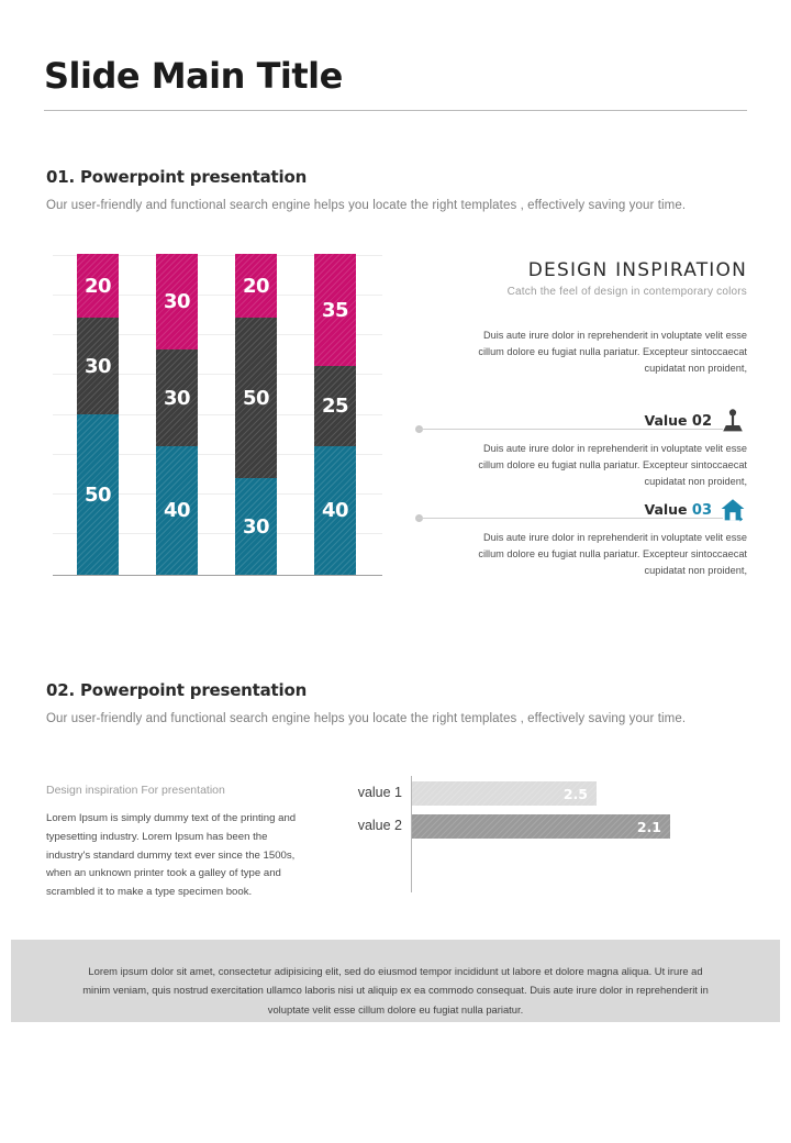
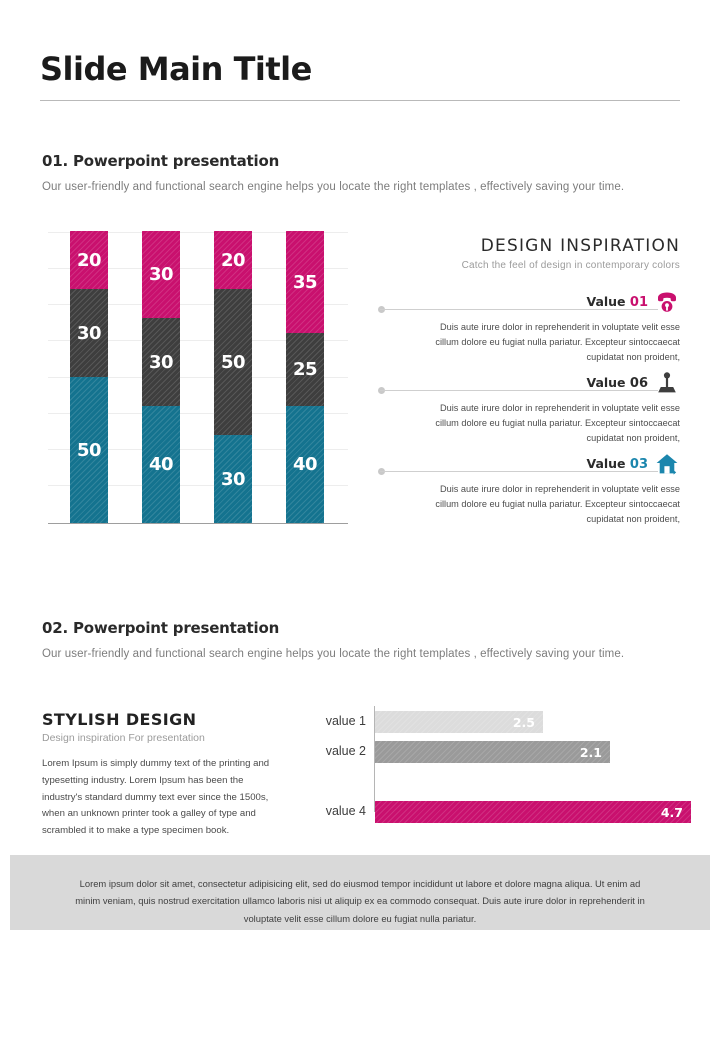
  Slide Main Title
  01. Powerpoint presentation
  Our user-friendly and functional search engine helps you locate the right templates , effectively saving your time.
  50
  30
  20
  40
  30
  30
  30
  50
  20
  40
  25
  35
  DESIGN INSPIRATION
  Catch the feel of design in contemporary colors
+ Value 01
  Duis aute irure dolor in reprehenderit in voluptate velit esse cillum dolore eu fugiat nulla pariatur. Excepteur sintoccaecat cupidatat non proident,
- Value 02
+ Value 06
  Duis aute irure dolor in reprehenderit in voluptate velit esse cillum dolore eu fugiat nulla pariatur. Excepteur sintoccaecat cupidatat non proident,
  Value 03
  Duis aute irure dolor in reprehenderit in voluptate velit esse cillum dolore eu fugiat nulla pariatur. Excepteur sintoccaecat cupidatat non proident,
  02. Powerpoint presentation
  Our user-friendly and functional search engine helps you locate the right templates , effectively saving your time.
+ STYLISH DESIGN
  Design inspiration For presentation
  Lorem Ipsum is simply dummy text of the printing and typesetting industry. Lorem Ipsum has been the industry's standard dummy text ever since the 1500s, when an unknown printer took a galley of type and scrambled it to make a type specimen book.
  value 1
  2.5
  value 2
  2.1
+ value 4
+ 4.7
- Lorem ipsum dolor sit amet, consectetur adipisicing elit, sed do eiusmod tempor incididunt ut labore et dolore magna aliqua. Ut irure ad minim veniam, quis nostrud exercitation ullamco laboris nisi ut aliquip ex ea commodo consequat. Duis aute irure dolor in reprehenderit in voluptate velit esse cillum dolore eu fugiat nulla pariatur.
+ Lorem ipsum dolor sit amet, consectetur adipisicing elit, sed do eiusmod tempor incididunt ut labore et dolore magna aliqua. Ut enim ad minim veniam, quis nostrud exercitation ullamco laboris nisi ut aliquip ex ea commodo consequat. Duis aute irure dolor in reprehenderit in voluptate velit esse cillum dolore eu fugiat nulla pariatur.
